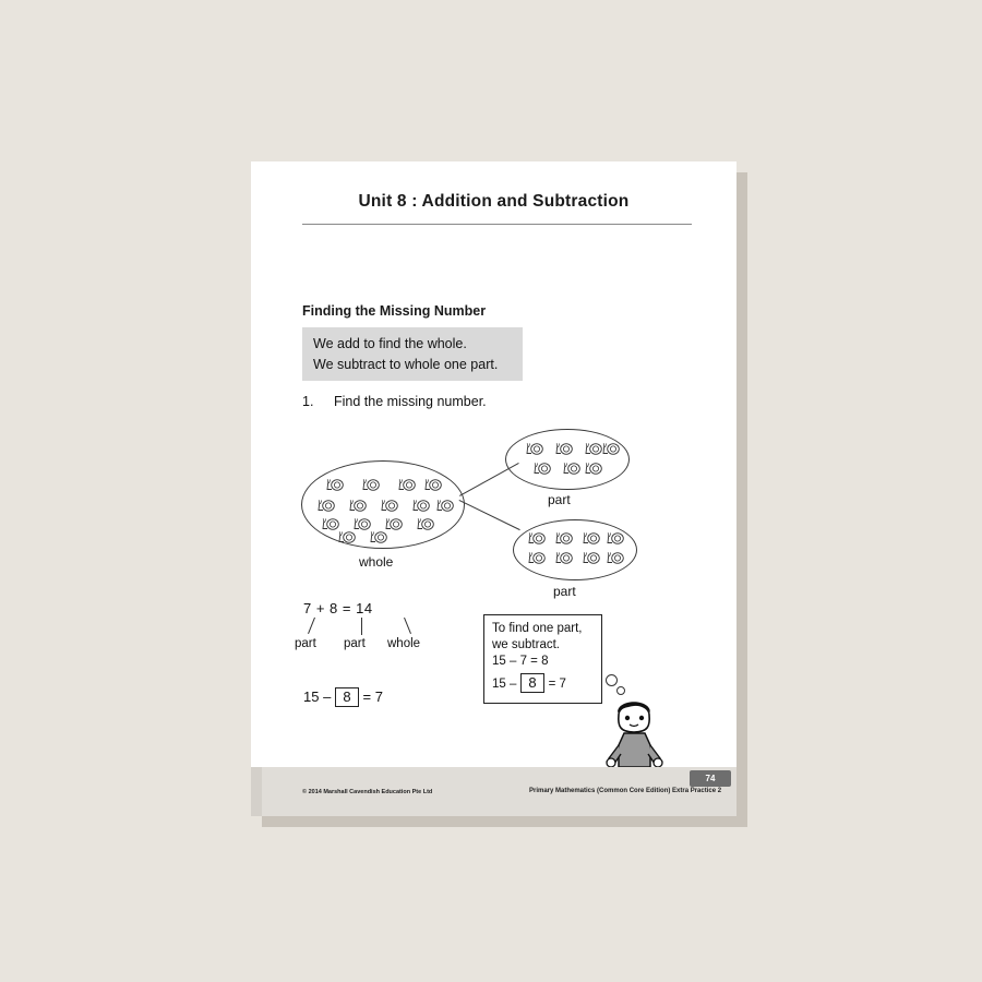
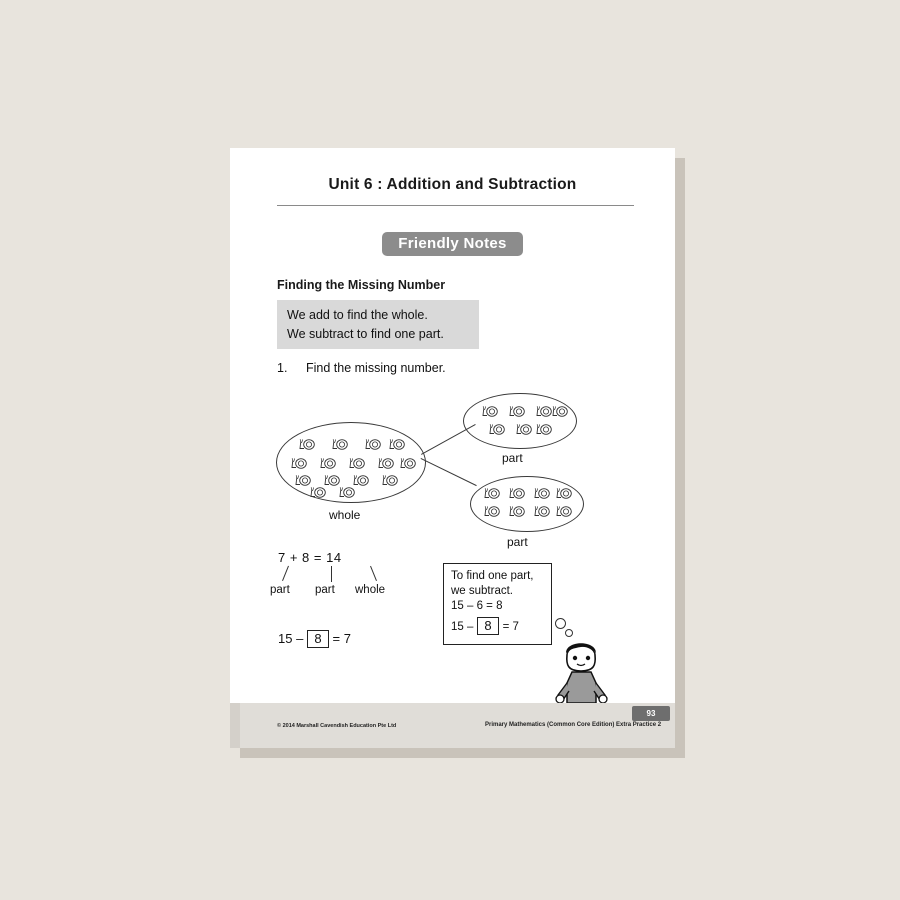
- Unit 8 : Addition and Subtraction
+ Unit 6 : Addition and Subtraction
+ Friendly Notes
  Finding the Missing Number
  We add to find the whole.
- We subtract to whole one part.
+ We subtract to find one part.
  1.
  Find the missing number.
  whole
  part
  part
  7 + 8 = 14
  part
  part
  whole
  15 – 8 = 7
  To find one part,
  we subtract.
- 15 – 7 = 8
+ 15 – 6 = 8
  15 – 8 = 7
- 74
+ 93
